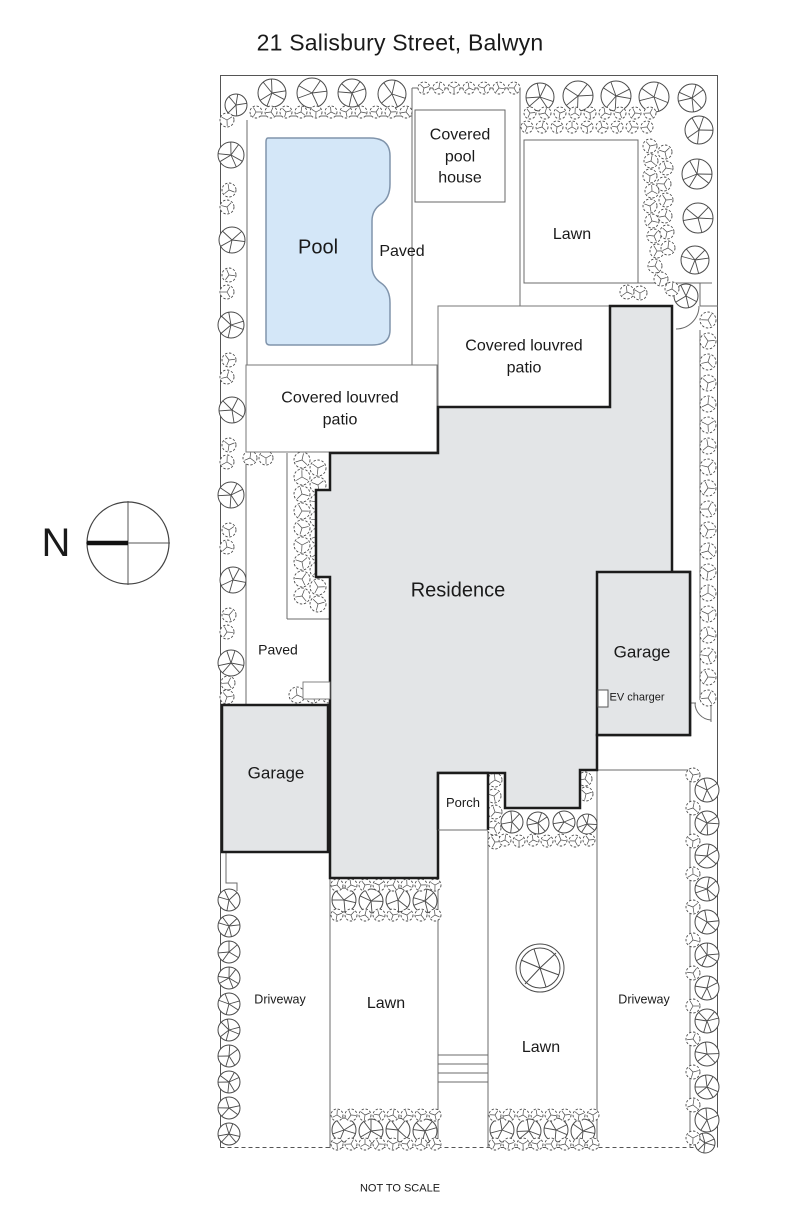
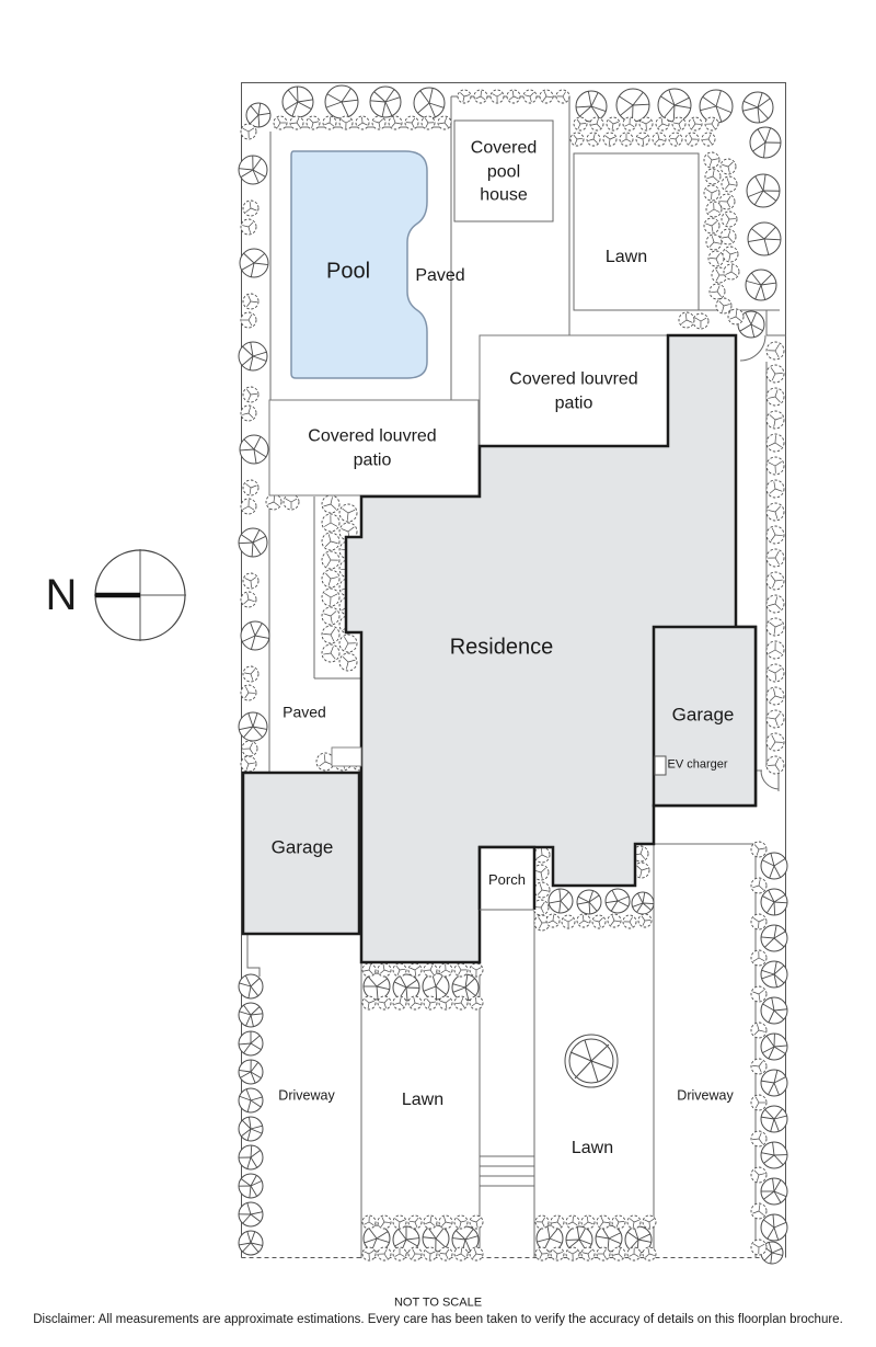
- 21 Salisbury Street, Balwyn
  Pool
  Paved
  Covered
  pool
  house
  Lawn
  Covered louvred
  patio
  Covered louvred
  patio
  Residence
  Garage
  EV charger
  Paved
  Garage
  Porch
  Driveway
  Lawn
  Lawn
  Driveway
  N
  NOT TO SCALE
+ Disclaimer: All measurements are approximate estimations. Every care has been taken to verify the accuracy of details on this floorplan brochure.
